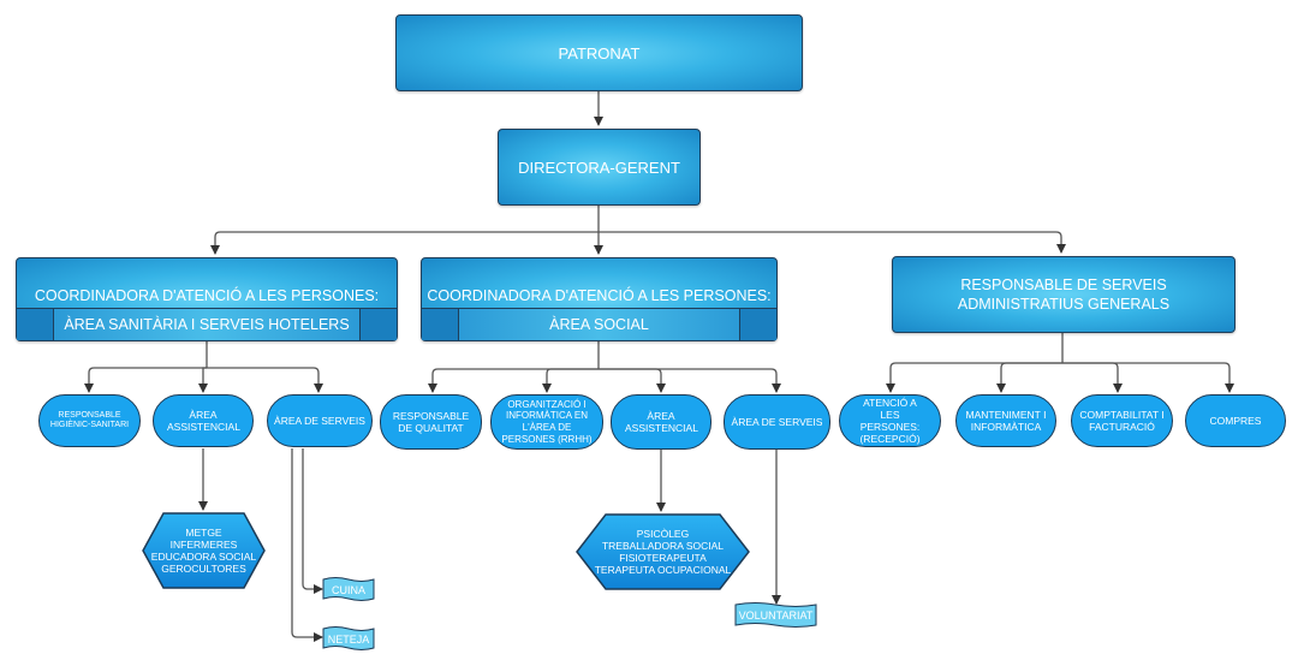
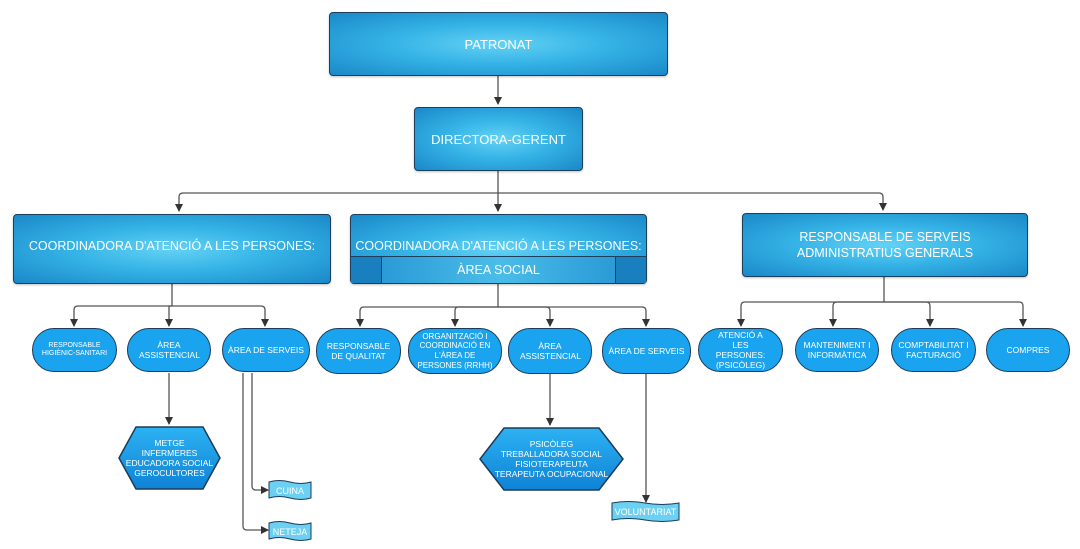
  PATRONAT
  DIRECTORA-GERENT
  COORDINADORA D'ATENCIÓ A LES PERSONES:
- ÀREA SANITÀRIA I SERVEIS HOTELERS
  COORDINADORA D'ATENCIÓ A LES PERSONES:
  ÀREA SOCIAL
  RESPONSABLE DE SERVEIS ADMINISTRATIUS GENERALS
  ÀREA ASSISTENCIAL
  ÀREA DE SERVEIS
  METGE
  INFERMERES
  EDUCADORA SOCIAL
  GEROCULTORES
  CUINA
  NETEJA
  RESPONSABLE DE QUALITAT
- ORGANITZACIÓ I INFORMÀTICA EN L'ÀREA DE PERSONES (RRHH)
+ ORGANITZACIÓ I COORDINACIÓ EN L'ÀREA DE PERSONES (RRHH)
  ÀREA ASSISTENCIAL
  ÀREA DE SERVEIS
  PSICÒLEG
  TREBALLADORA SOCIAL
  FISIOTERAPEUTA
  TERAPEUTA OCUPACIONAL
  VOLUNTARIAT
- ATENCIÓ A LES PERSONES: (RECEPCIÓ)
+ ATENCIÓ A LES PERSONES: (PSICÒLEG)
  MANTENIMENT I INFORMÀTICA
  COMPTABILITAT I FACTURACIÓ
  COMPRES
